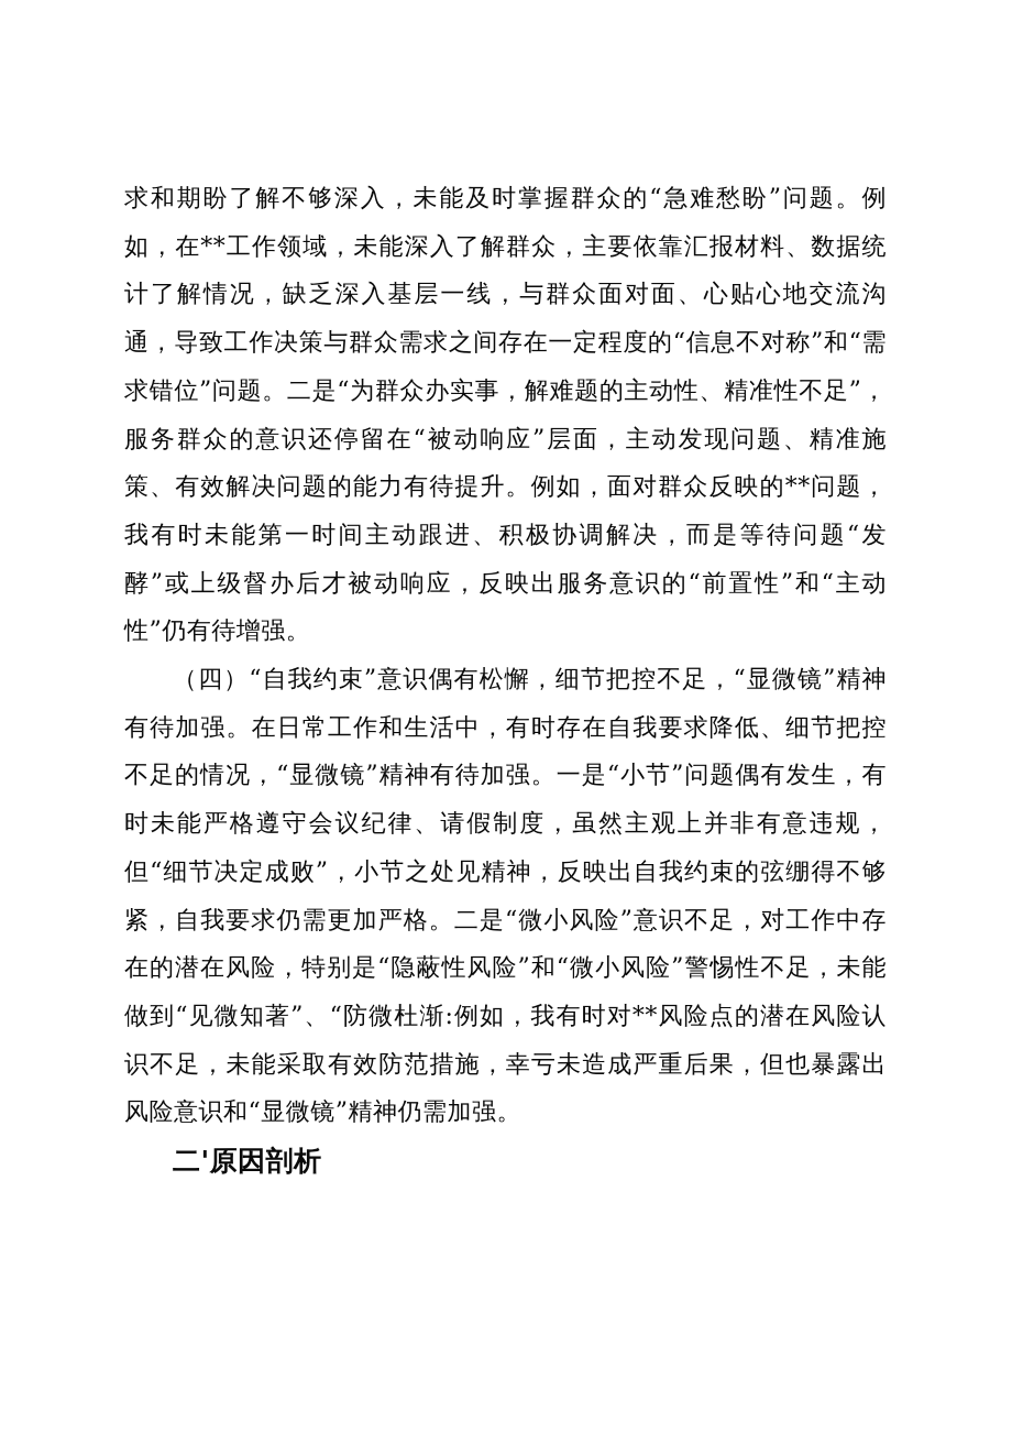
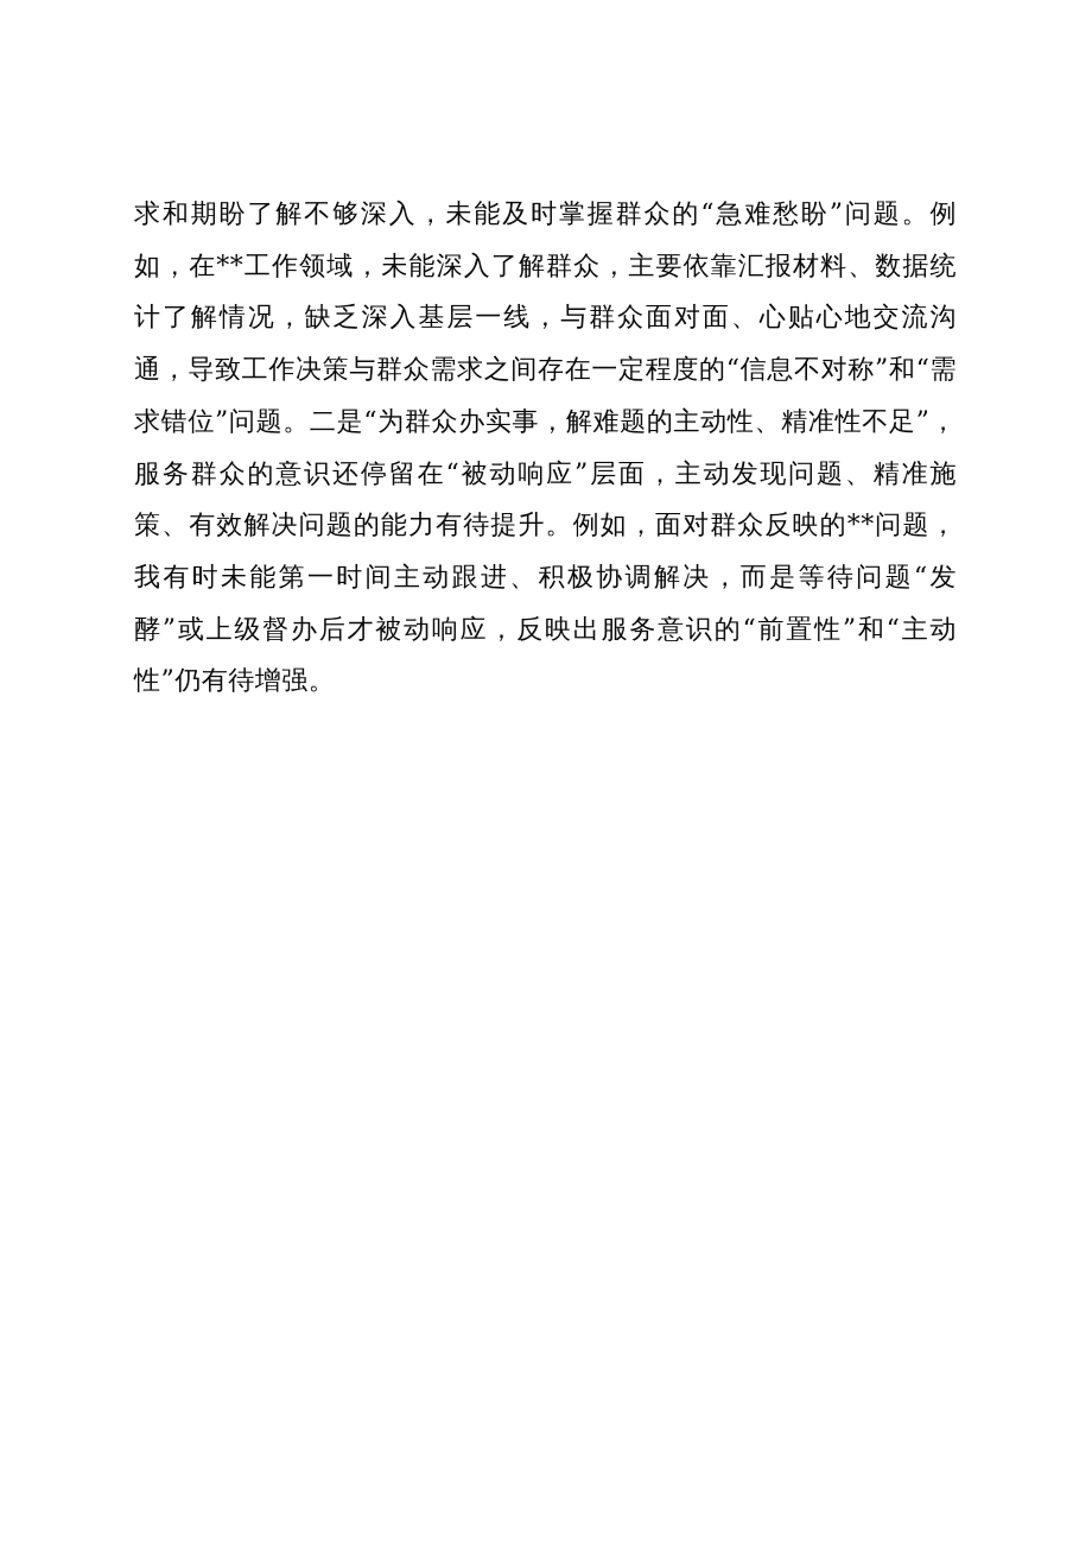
  求和期盼了解不够深入，未能及时掌握群众的“急难愁盼”问题。例如，在**工作领域，未能深入了解群众，主要依靠汇报材料、数据统计了解情况，缺乏深入基层一线，与群众面对面、心贴心地交流沟通，导致工作决策与群众需求之间存在一定程度的“信息不对称”和“需求错位”问题。二是“为群众办实事，解难题的主动性、精准性不足”，服务群众的意识还停留在“被动响应”层面，主动发现问题、精准施策、有效解决问题的能力有待提升。例如，面对群众反映的**问题，我有时未能第一时间主动跟进、积极协调解决，而是等待问题“发酵”或上级督办后才被动响应，反映出服务意识的“前置性”和“主动性”仍有待增强。
- （四）“自我约束”意识偶有松懈，细节把控不足，“显微镜”精神有待加强。在日常工作和生活中，有时存在自我要求降低、细节把控不足的情况，“显微镜”精神有待加强。一是“小节”问题偶有发生，有时未能严格遵守会议纪律、请假制度，虽然主观上并非有意违规，但“细节决定成败”，小节之处见精神，反映出自我约束的弦绷得不够紧，自我要求仍需更加严格。二是“微小风险”意识不足，对工作中存在的潜在风险，特别是“隐蔽性风险”和“微小风险”警惕性不足，未能做到“见微知著”、“防微杜渐:例如，我有时对**风险点的潜在风险认识不足，未能采取有效防范措施，幸亏未造成严重后果，但也暴露出风险意识和“显微镜”精神仍需加强。
- 二'原因剖析
